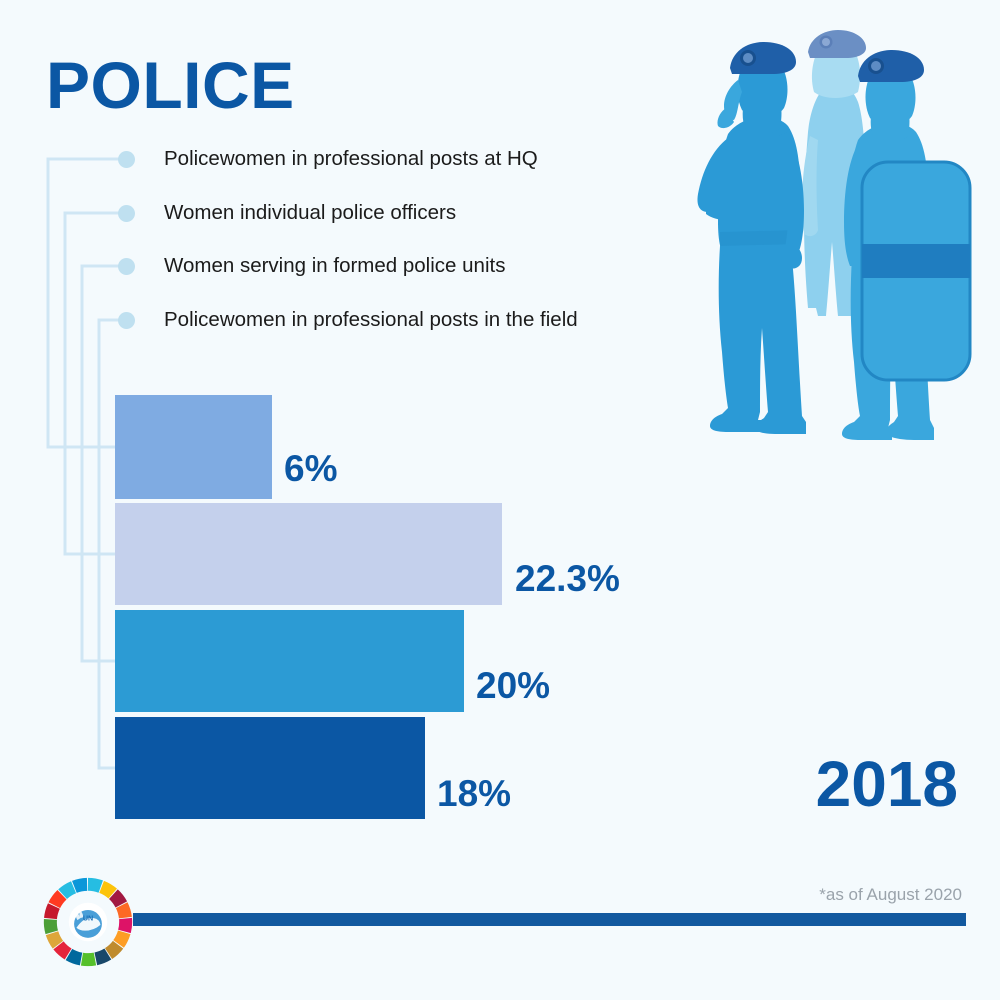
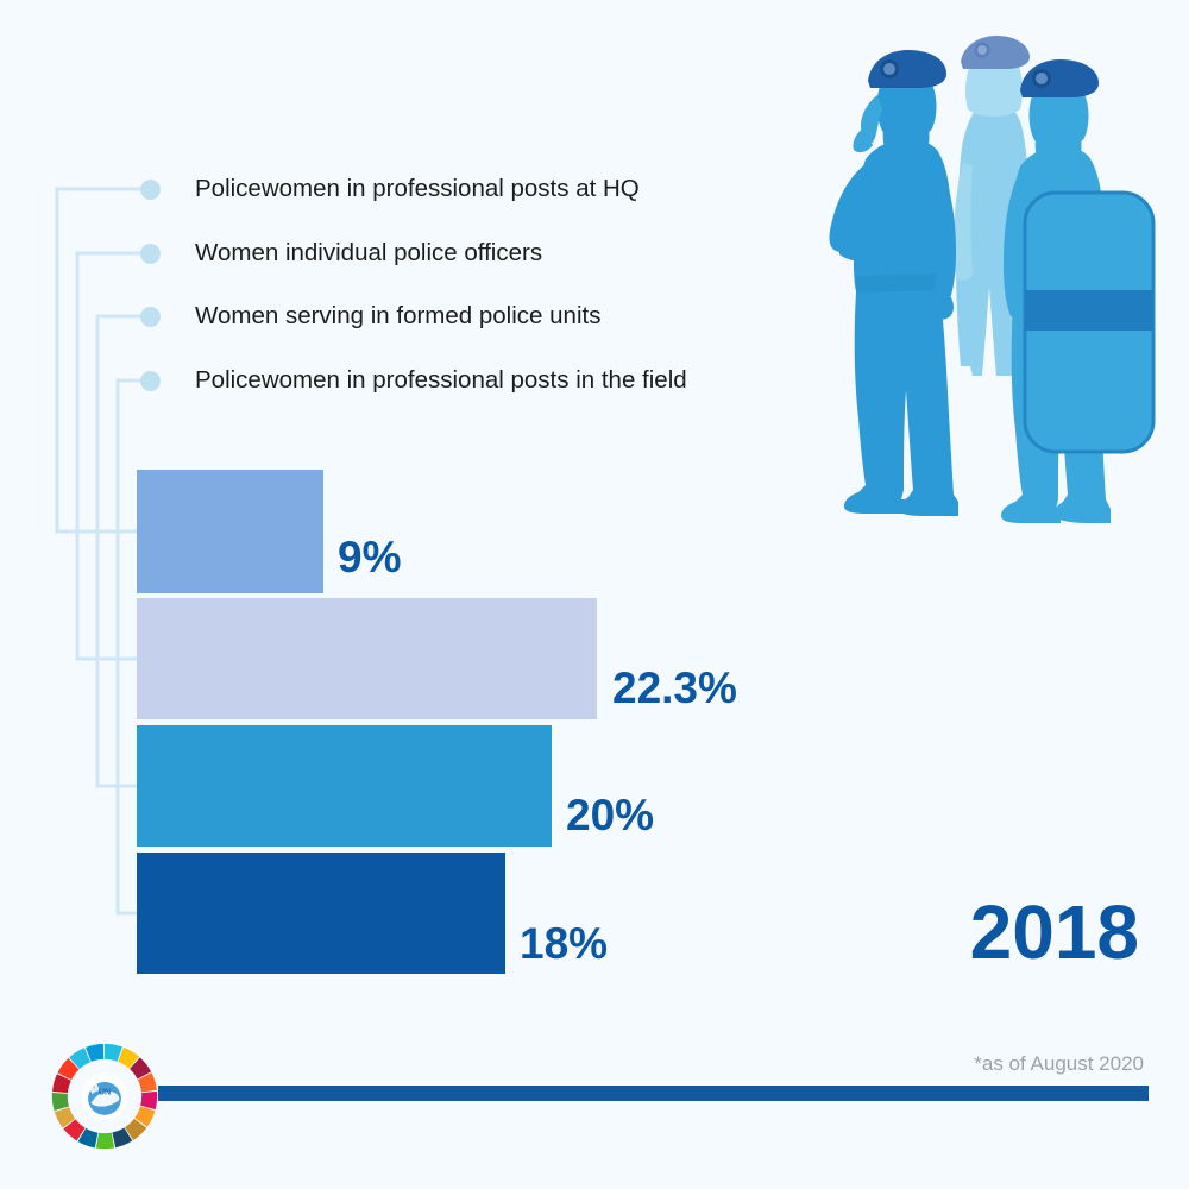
- POLICE
  Policewomen in professional posts at HQ
  Women individual police officers
  Women serving in formed police units
  Policewomen in professional posts in the field
- 6%
+ 9%
  22.3%
  20%
  18%
  2018
  *as of August 2020
  UN
